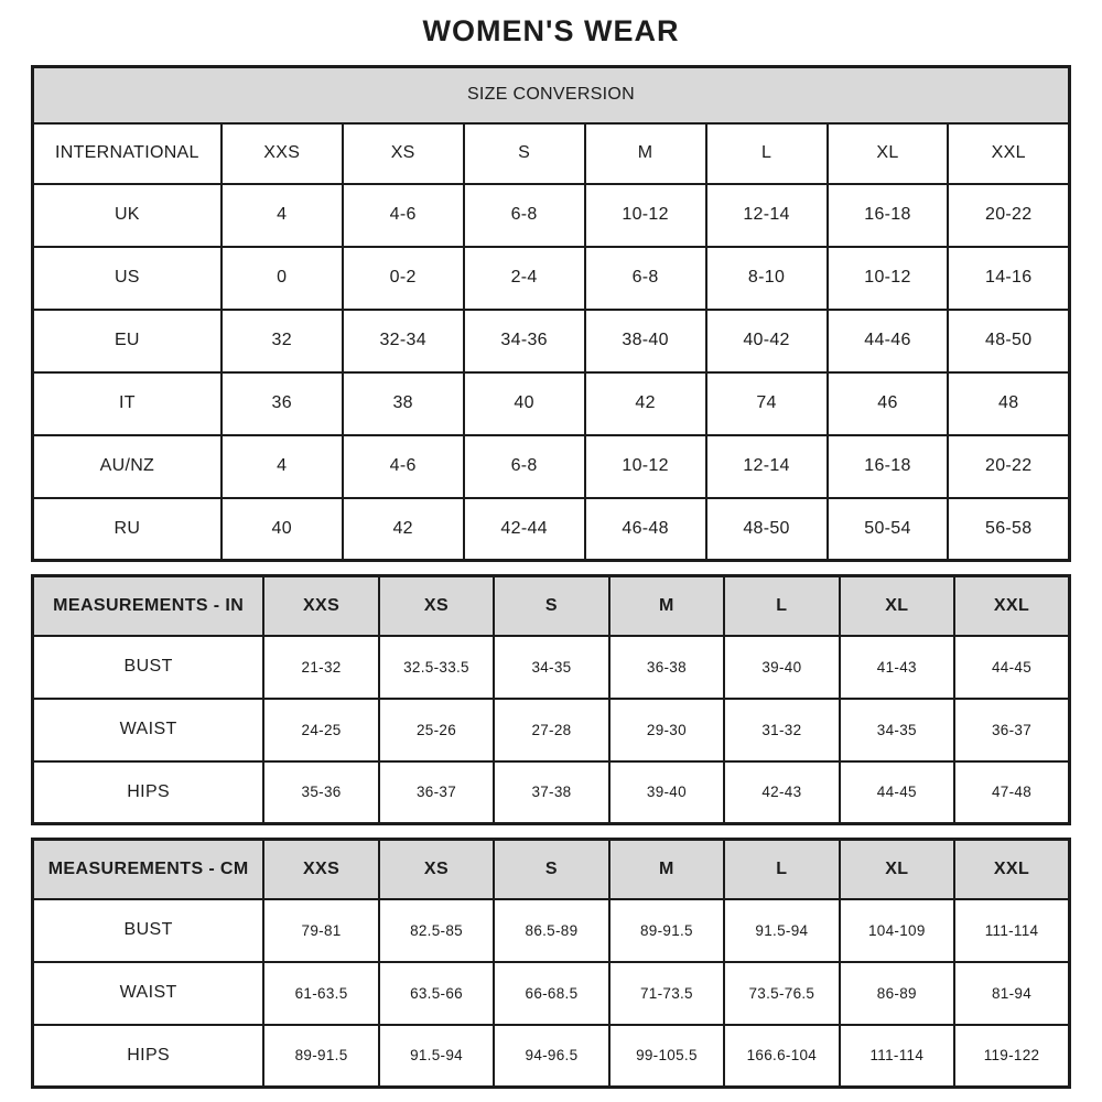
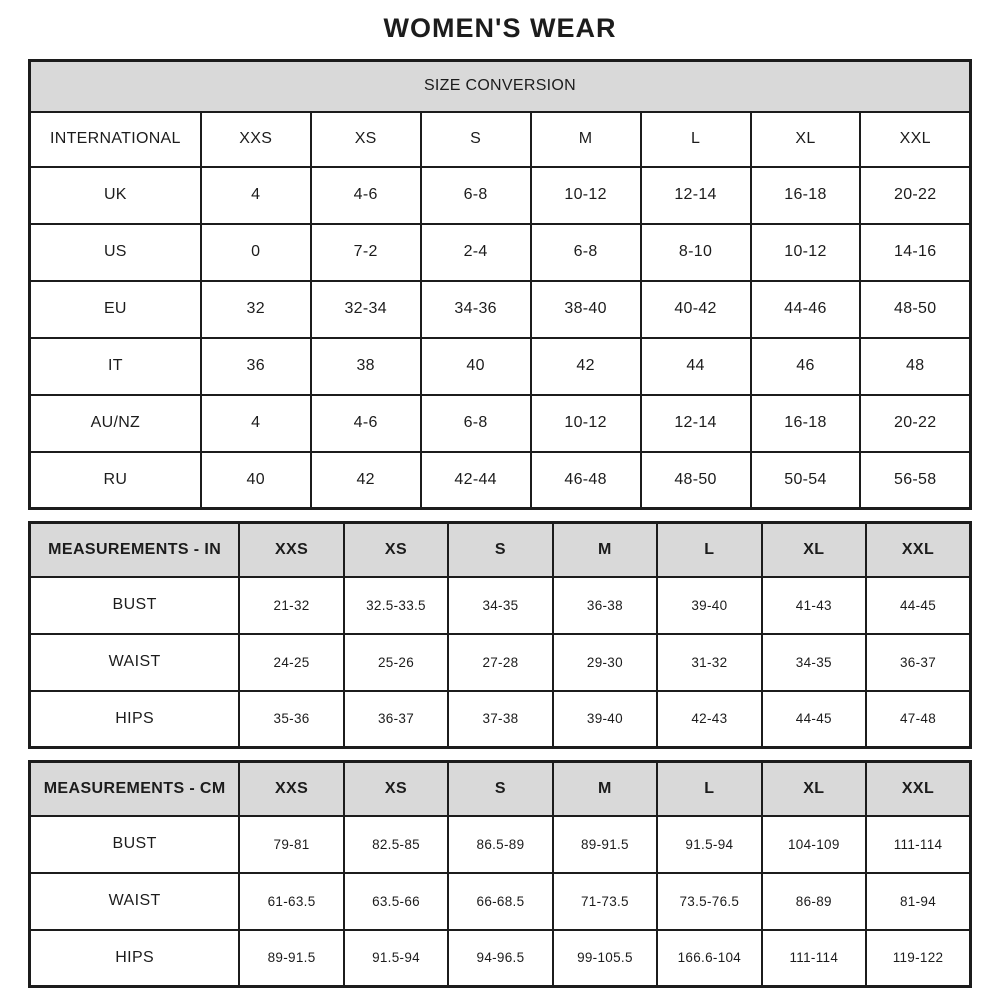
  WOMEN'S WEAR
  SIZE CONVERSION
  INTERNATIONAL	XXS	XS	S	M	L	XL	XXL
  UK	4	4-6	6-8	10-12	12-14	16-18	20-22
- US	0	0-2	2-4	6-8	8-10	10-12	14-16
+ US	0	7-2	2-4	6-8	8-10	10-12	14-16
  EU	32	32-34	34-36	38-40	40-42	44-46	48-50
- IT	36	38	40	42	74	46	48
+ IT	36	38	40	42	44	46	48
  AU/NZ	4	4-6	6-8	10-12	12-14	16-18	20-22
  RU	40	42	42-44	46-48	48-50	50-54	56-58
  MEASUREMENTS - IN	XXS	XS	S	M	L	XL	XXL
  BUST	21-32	32.5-33.5	34-35	36-38	39-40	41-43	44-45
  WAIST	24-25	25-26	27-28	29-30	31-32	34-35	36-37
  HIPS	35-36	36-37	37-38	39-40	42-43	44-45	47-48
  MEASUREMENTS - CM	XXS	XS	S	M	L	XL	XXL
  BUST	79-81	82.5-85	86.5-89	89-91.5	91.5-94	104-109	111-114
  WAIST	61-63.5	63.5-66	66-68.5	71-73.5	73.5-76.5	86-89	81-94
  HIPS	89-91.5	91.5-94	94-96.5	99-105.5	166.6-104	111-114	119-122
